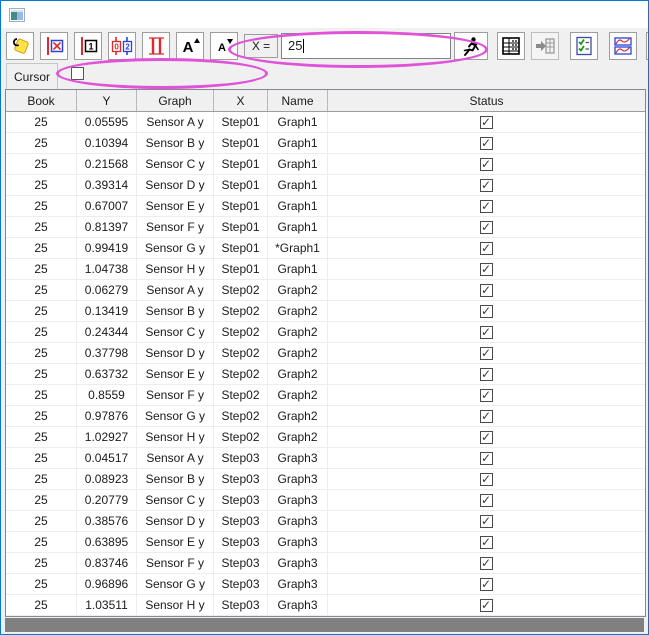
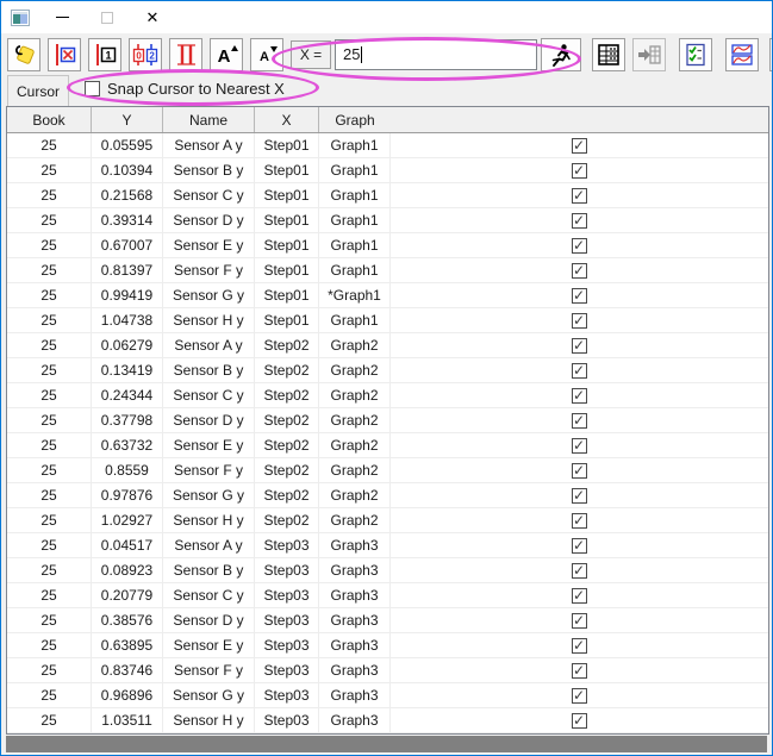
+ ✕
  1
  0
  2
  A
  A
  X =
  25
  Cursor
+ Snap Cursor to Nearest X
  Book
  Y
- Graph
+ Name
  X
- Name
+ Graph
- Status
  25
  0.05595
  Sensor A y
  Step01
  Graph1
  25
  0.10394
  Sensor B y
  Step01
  Graph1
  25
  0.21568
  Sensor C y
  Step01
  Graph1
  25
  0.39314
  Sensor D y
  Step01
  Graph1
  25
  0.67007
  Sensor E y
  Step01
  Graph1
  25
  0.81397
  Sensor F y
  Step01
  Graph1
  25
  0.99419
  Sensor G y
  Step01
  *Graph1
  25
  1.04738
  Sensor H y
  Step01
  Graph1
  25
  0.06279
  Sensor A y
  Step02
  Graph2
  25
  0.13419
  Sensor B y
  Step02
  Graph2
  25
  0.24344
  Sensor C y
  Step02
  Graph2
  25
  0.37798
  Sensor D y
  Step02
  Graph2
  25
  0.63732
  Sensor E y
  Step02
  Graph2
  25
  0.8559
  Sensor F y
  Step02
  Graph2
  25
  0.97876
  Sensor G y
  Step02
  Graph2
  25
  1.02927
  Sensor H y
  Step02
  Graph2
  25
  0.04517
  Sensor A y
  Step03
  Graph3
  25
  0.08923
  Sensor B y
  Step03
  Graph3
  25
  0.20779
  Sensor C y
  Step03
  Graph3
  25
  0.38576
  Sensor D y
  Step03
  Graph3
  25
  0.63895
  Sensor E y
  Step03
  Graph3
  25
  0.83746
  Sensor F y
  Step03
  Graph3
  25
  0.96896
  Sensor G y
  Step03
  Graph3
  25
  1.03511
  Sensor H y
  Step03
  Graph3
